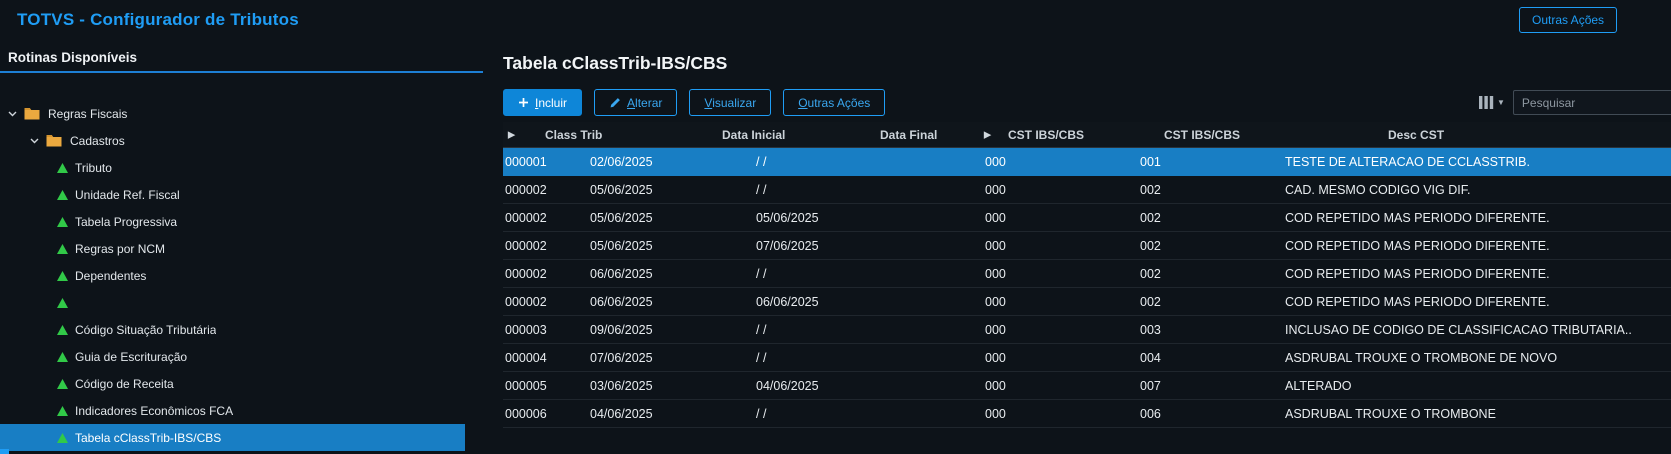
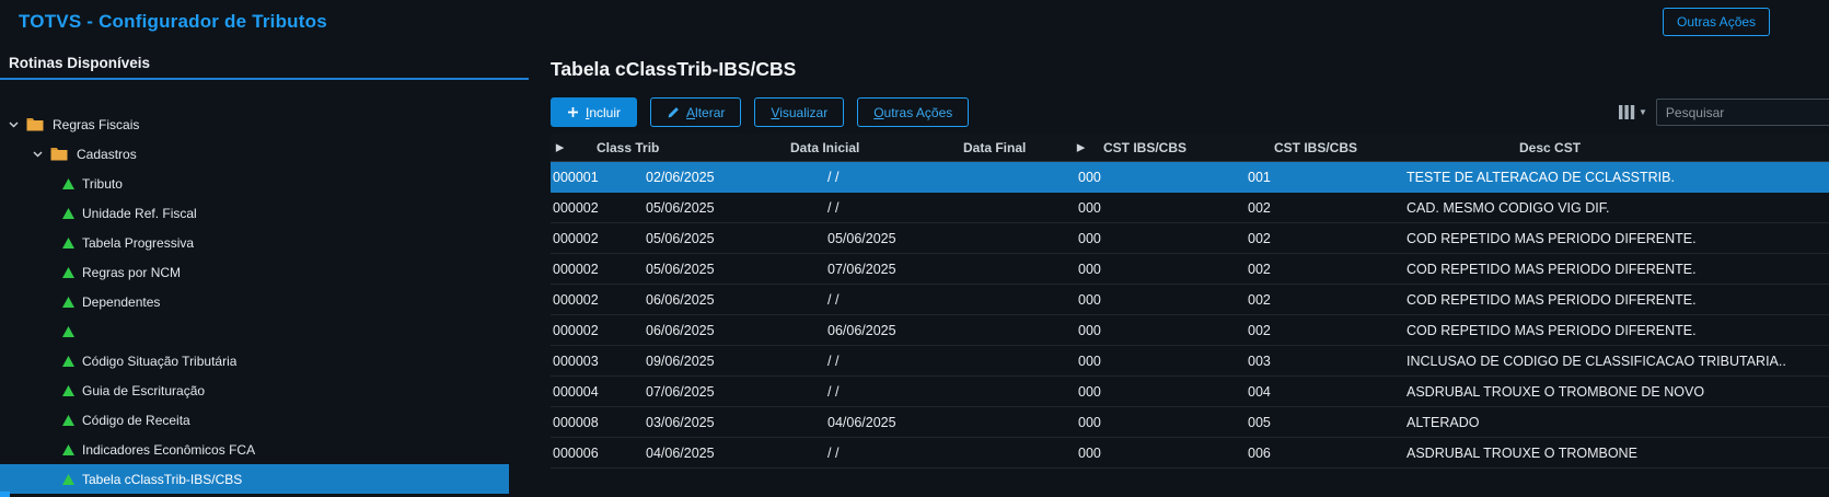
  TOTVS - Configurador de Tributos
  Outras Ações
  Rotinas Disponíveis
  Regras Fiscais
  Cadastros
  Tributo
  Unidade Ref. Fiscal
  Tabela Progressiva
  Regras por NCM
  Dependentes
  Código Situação Tributária
  Guia de Escrituração
  Código de Receita
  Indicadores Econômicos FCA
  Tabela cClassTrib-IBS/CBS
  Tabela cClassTrib-IBS/CBS
  Incluir
  Alterar
  Visualizar
  Outras Ações
  ▼
  Pesquisar
  ▶
  Class Trib
  Data Inicial
  Data Final
  ▶
  CST IBS/CBS
  CST IBS/CBS
  Desc CST
  000001
  02/06/2025
  / /
  000
  001
  TESTE DE ALTERACAO DE CCLASSTRIB.
  000002
  05/06/2025
  / /
  000
  002
  CAD. MESMO CODIGO VIG DIF.
  000002
  05/06/2025
  05/06/2025
  000
  002
  COD REPETIDO MAS PERIODO DIFERENTE.
  000002
  05/06/2025
  07/06/2025
  000
  002
  COD REPETIDO MAS PERIODO DIFERENTE.
  000002
  06/06/2025
  / /
  000
  002
  COD REPETIDO MAS PERIODO DIFERENTE.
  000002
  06/06/2025
  06/06/2025
  000
  002
  COD REPETIDO MAS PERIODO DIFERENTE.
  000003
  09/06/2025
  / /
  000
  003
  INCLUSAO DE CODIGO DE CLASSIFICACAO TRIBUTARIA..
  000004
  07/06/2025
  / /
  000
  004
  ASDRUBAL TROUXE O TROMBONE DE NOVO
- 000005
+ 000008
  03/06/2025
  04/06/2025
  000
- 007
+ 005
  ALTERADO
  000006
  04/06/2025
  / /
  000
  006
  ASDRUBAL TROUXE O TROMBONE
